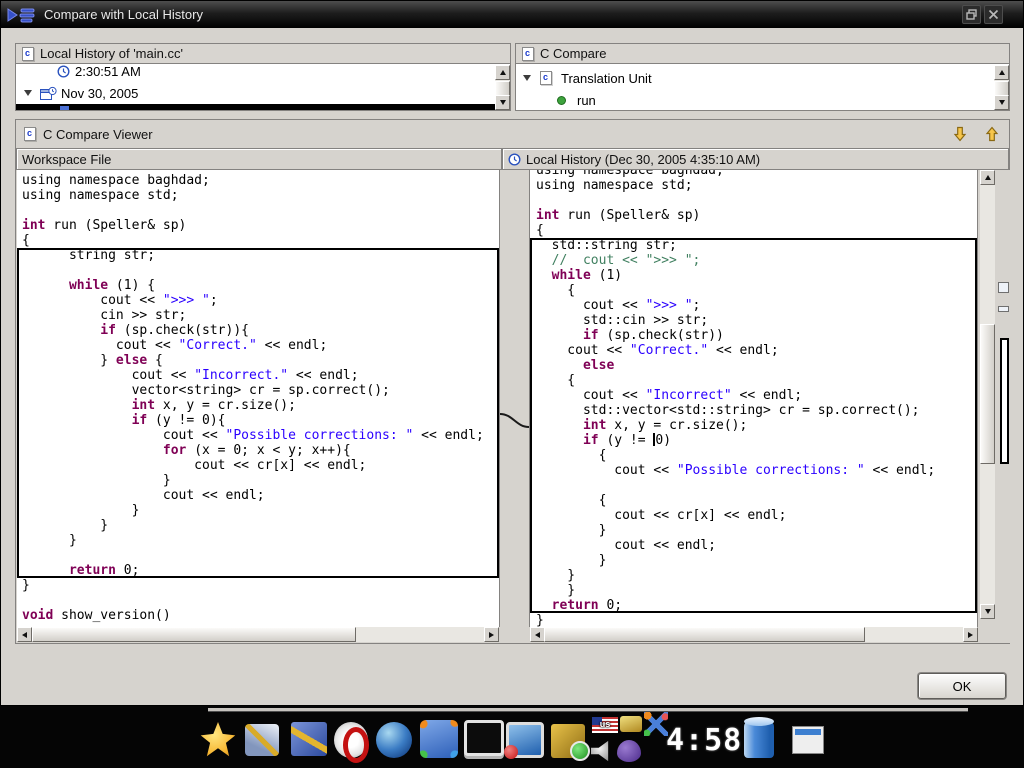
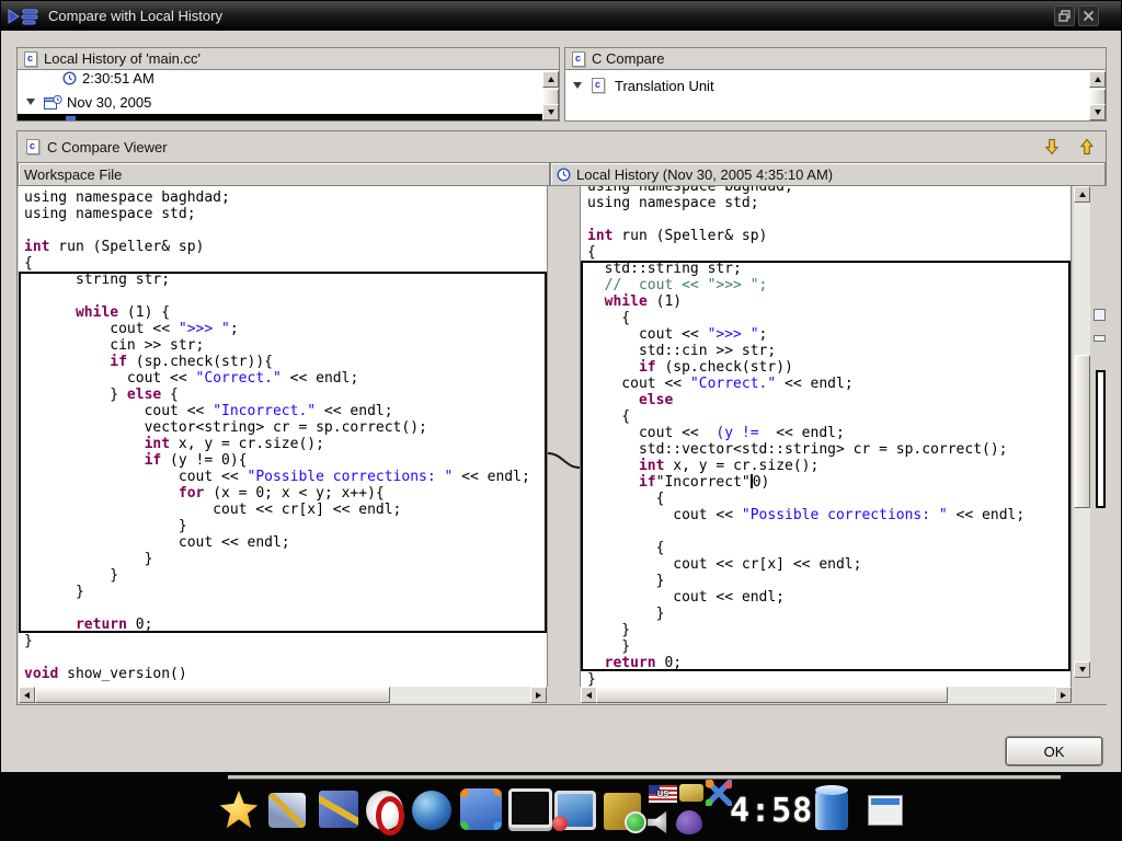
  Compare with Local History
  c
  Local History of 'main.cc'
  2:30:51 AM
  Nov 30, 2005
  c
  C Compare
  c
  Translation Unit
- run
  c
  C Compare Viewer
  Workspace File
- Local History (Dec 30, 2005 4:35:10 AM)
+ Local History (Nov 30, 2005 4:35:10 AM)
  using namespace baghdad;
  using namespace std;
  int run (Speller& sp)
  {
  string str;
  while (1) {
  cout << ">>> ";
  cin >> str;
  if (sp.check(str)){
  cout << "Correct." << endl;
  } else {
  cout << "Incorrect." << endl;
  vector<string> cr = sp.correct();
  int x, y = cr.size();
  if (y != 0){
  cout << "Possible corrections: " << endl;
  for (x = 0; x < y; x++){
  cout << cr[x] << endl;
  }
  cout << endl;
  }
  }
  }
  return 0;
  }
  void show_version()
  using namespace baghdad;
  using namespace std;
  int run (Speller& sp)
  {
  std::string str;
  // cout << ">>> ";
  while (1)
  {
  cout << ">>> ";
  std::cin >> str;
  if (sp.check(str))
  cout << "Correct." << endl;
  else
  {
- cout << "Incorrect" << endl;
+ cout << (y != << endl;
  std::vector<std::string> cr = sp.correct();
  int x, y = cr.size();
- if (y != 0)
+ if"Incorrect" 0)
  {
  cout << "Possible corrections: " << endl;
  {
  cout << cr[x] << endl;
  }
  cout << endl;
  }
  }
  }
  return 0;
  }
  OK
  us
  4:58
